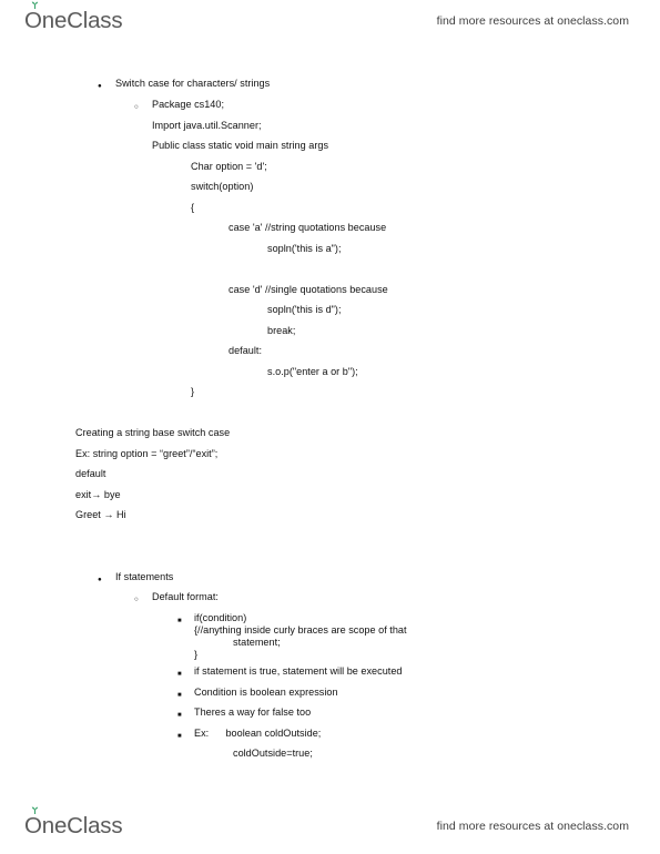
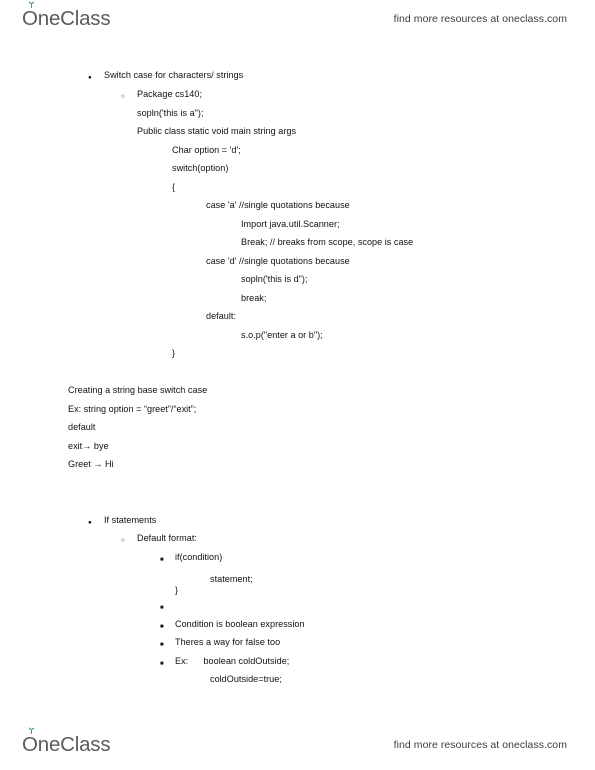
  O
  neClass
  find more resources at oneclass.com
  Switch case for characters/ strings
  Package cs140;
- Import java.util.Scanner;
+ sopln('this is a");
  Public class static void main string args
  Char option = 'd';
  switch(option)
  {
- case 'a' //string quotations because
+ case 'a' //single quotations because
- sopln('this is a");
+ Import java.util.Scanner;
+ Break; // breaks from scope, scope is case
  case 'd' //single quotations because
  sopln('this is d");
  break;
  default:
  s.o.p("enter a or b");
  }
  Creating a string base switch case
  Ex: string option = “greet”/“exit”;
  default
  exit→ bye
  Greet → Hi
  If statements
  Default format:
  if(condition)
- {//anything inside curly braces are scope of that
  statement;
  }
- if statement is true, statement will be executed
  Condition is boolean expression
  Theres a way for false too
  Ex: boolean coldOutside;
  coldOutside=true;
  O
  neClass
  find more resources at oneclass.com
